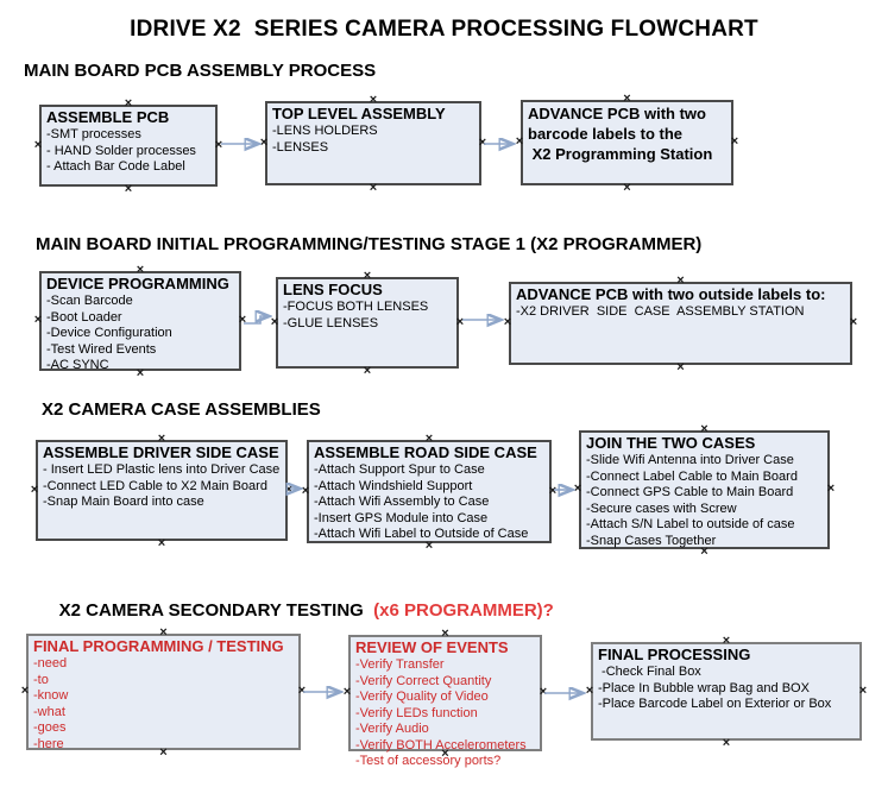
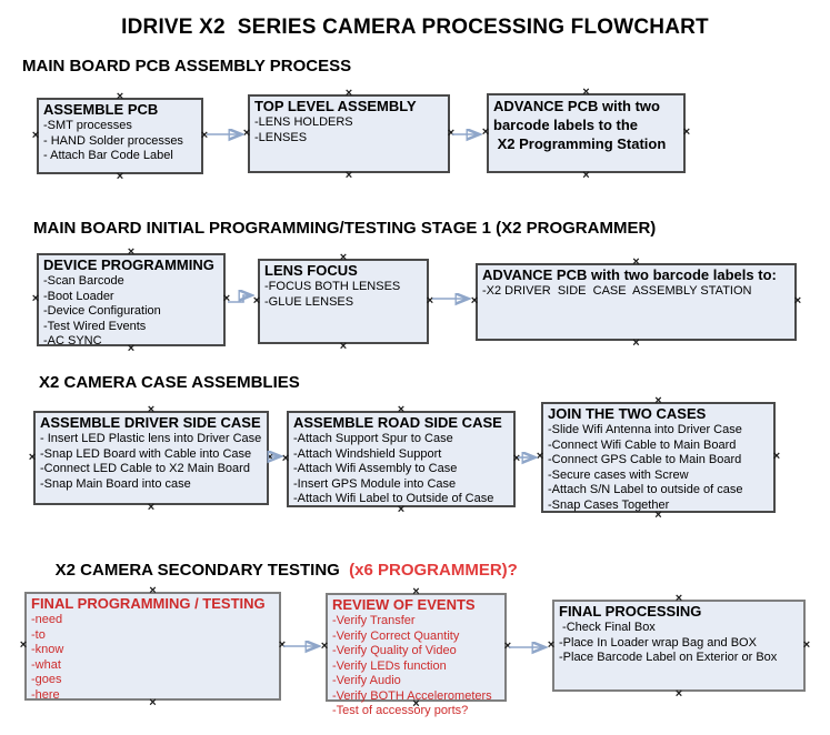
  IDRIVE X2 SERIES CAMERA PROCESSING FLOWCHART
  MAIN BOARD PCB ASSEMBLY PROCESS
  ASSEMBLE PCB
  -SMT processes
  - HAND Solder processes
  - Attach Bar Code Label
  TOP LEVEL ASSEMBLY
  -LENS HOLDERS
  -LENSES
  ADVANCE PCB with two
  barcode labels to the
  X2 Programming Station
  MAIN BOARD INITIAL PROGRAMMING/TESTING STAGE 1 (X2 PROGRAMMER)
  DEVICE PROGRAMMING
  -Scan Barcode
  -Boot Loader
  -Device Configuration
  -Test Wired Events
  -AC SYNC
  LENS FOCUS
  -FOCUS BOTH LENSES
  -GLUE LENSES
- ADVANCE PCB with two outside labels to:
+ ADVANCE PCB with two barcode labels to:
  -X2 DRIVER SIDE CASE ASSEMBLY STATION
  X2 CAMERA CASE ASSEMBLIES
  ASSEMBLE DRIVER SIDE CASE
  - Insert LED Plastic lens into Driver Case
+ -Snap LED Board with Cable into Case
  -Connect LED Cable to X2 Main Board
  -Snap Main Board into case
  ASSEMBLE ROAD SIDE CASE
  -Attach Support Spur to Case
  -Attach Windshield Support
  -Attach Wifi Assembly to Case
  -Insert GPS Module into Case
  -Attach Wifi Label to Outside of Case
  JOIN THE TWO CASES
  -Slide Wifi Antenna into Driver Case
- -Connect Label Cable to Main Board
+ -Connect Wifi Cable to Main Board
  -Connect GPS Cable to Main Board
  -Secure cases with Screw
  -Attach S/N Label to outside of case
  -Snap Cases Together
  X2 CAMERA SECONDARY TESTING (x6 PROGRAMMER)?
  FINAL PROGRAMMING / TESTING
  -need
  -to
  -know
  -what
  -goes
  -here
  REVIEW OF EVENTS
  -Verify Transfer
  -Verify Correct Quantity
  -Verify Quality of Video
  -Verify LEDs function
  -Verify Audio
  -Verify BOTH Accelerometers
  -Test of accessory ports?
  FINAL PROCESSING
  -Check Final Box
- -Place In Bubble wrap Bag and BOX
+ -Place In Loader wrap Bag and BOX
  -Place Barcode Label on Exterior or Box
